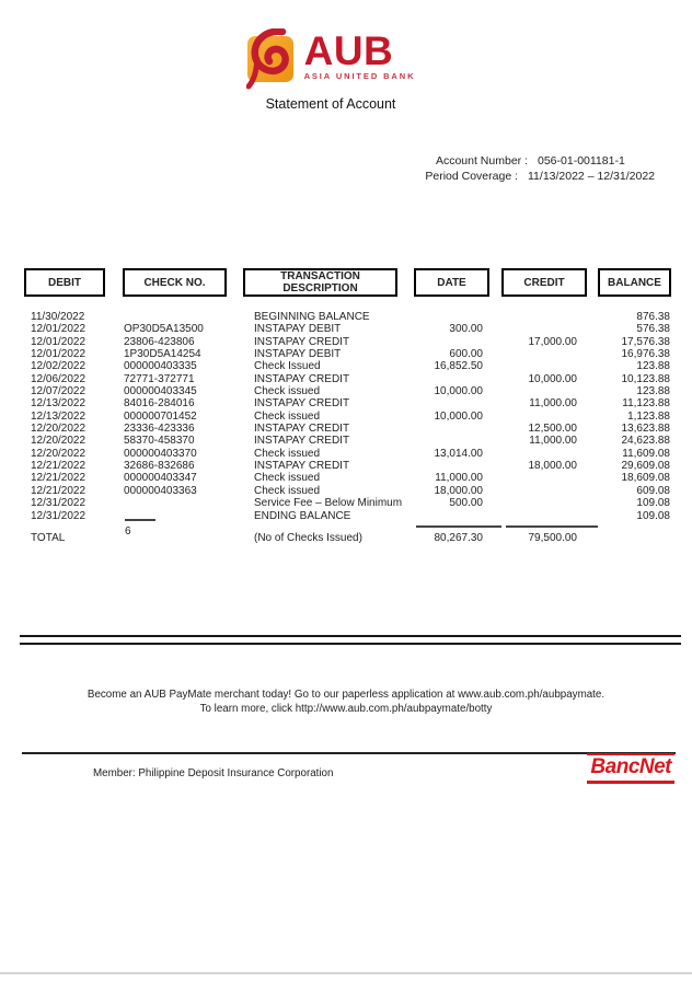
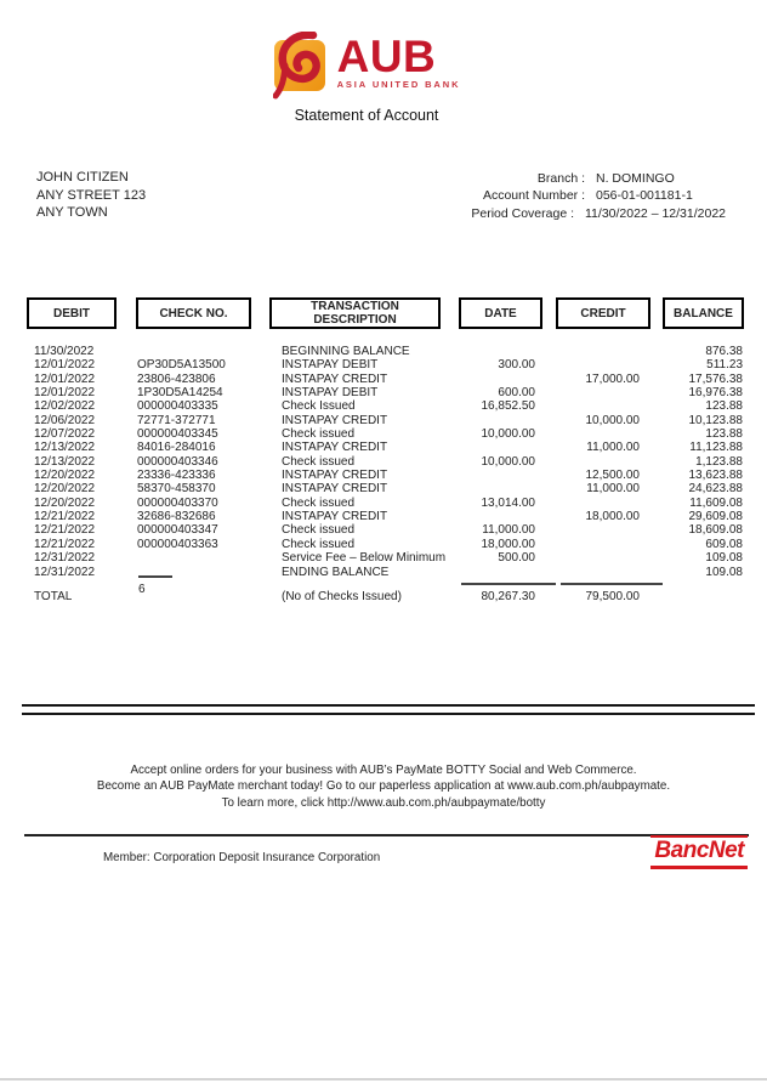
  AUB
  ASIA UNITED BANK
  Statement of Account
+ JOHN CITIZEN
+ ANY STREET 123
+ ANY TOWN
+ Branch :
+ N. DOMINGO
  Account Number :
  056-01-001181-1
  Period Coverage :
- 11/13/2022 – 12/31/2022
+ 11/30/2022 – 12/31/2022
  DEBIT
  CHECK NO.
  TRANSACTION DESCRIPTION
  DATE
  CREDIT
  BALANCE
  11/30/2022
  BEGINNING BALANCE
  876.38
  12/01/2022
  OP30D5A13500
  INSTAPAY DEBIT
  300.00
- 576.38
+ 511.23
  12/01/2022
  23806-423806
  INSTAPAY CREDIT
  17,000.00
  17,576.38
  12/01/2022
  1P30D5A14254
  INSTAPAY DEBIT
  600.00
  16,976.38
  12/02/2022
  000000403335
  Check Issued
  16,852.50
  123.88
  12/06/2022
  72771-372771
  INSTAPAY CREDIT
  10,000.00
  10,123.88
  12/07/2022
  000000403345
  Check issued
  10,000.00
  123.88
  12/13/2022
  84016-284016
  INSTAPAY CREDIT
  11,000.00
  11,123.88
  12/13/2022
- 000000701452
+ 000000403346
  Check issued
  10,000.00
  1,123.88
  12/20/2022
  23336-423336
  INSTAPAY CREDIT
  12,500.00
  13,623.88
  12/20/2022
  58370-458370
  INSTAPAY CREDIT
  11,000.00
  24,623.88
  12/20/2022
  000000403370
  Check issued
  13,014.00
  11,609.08
  12/21/2022
  32686-832686
  INSTAPAY CREDIT
  18,000.00
  29,609.08
  12/21/2022
  000000403347
  Check issued
  11,000.00
  18,609.08
  12/21/2022
  000000403363
  Check issued
  18,000.00
  609.08
  12/31/2022
  Service Fee – Below Minimum
  500.00
  109.08
  12/31/2022
  ENDING BALANCE
  109.08
  TOTAL
  6
  (No of Checks Issued)
  80,267.30
  79,500.00
+ Accept online orders for your business with AUB’s PayMate BOTTY Social and Web Commerce.
  Become an AUB PayMate merchant today! Go to our paperless application at www.aub.com.ph/aubpaymate.
  To learn more, click http://www.aub.com.ph/aubpaymate/botty
- Member: Philippine Deposit Insurance Corporation
+ Member: Corporation Deposit Insurance Corporation
  BancNet
